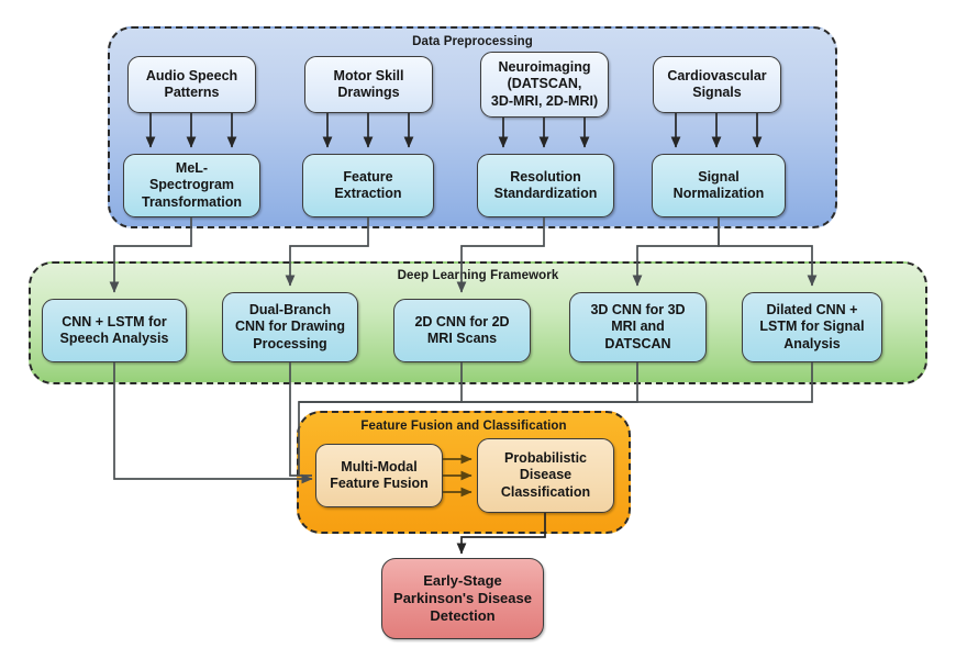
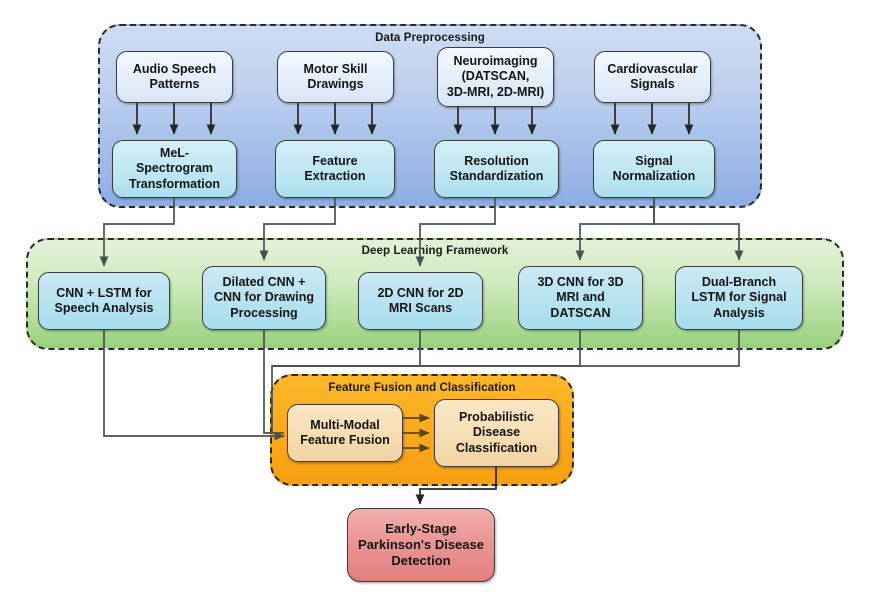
  Data Preprocessing
  Audio Speech
  Patterns
  Motor Skill
  Drawings
  Neuroimaging
  (DATSCAN,
  3D-MRI, 2D-MRI)
  Cardiovascular
  Signals
  MeL-
  Spectrogram
  Transformation
  Feature
  Extraction
  Resolution
  Standardization
  Signal
  Normalization
  Deep Learning Framework
  CNN + LSTM for
  Speech Analysis
- Dual-Branch
+ Dilated CNN +
  CNN for Drawing
  Processing
  2D CNN for 2D
  MRI Scans
  3D CNN for 3D
  MRI and
  DATSCAN
- Dilated CNN +
+ Dual-Branch
  LSTM for Signal
  Analysis
  Feature Fusion and Classification
  Multi-Modal
  Feature Fusion
  Probabilistic
  Disease
  Classification
  Early-Stage
  Parkinson's Disease
  Detection
